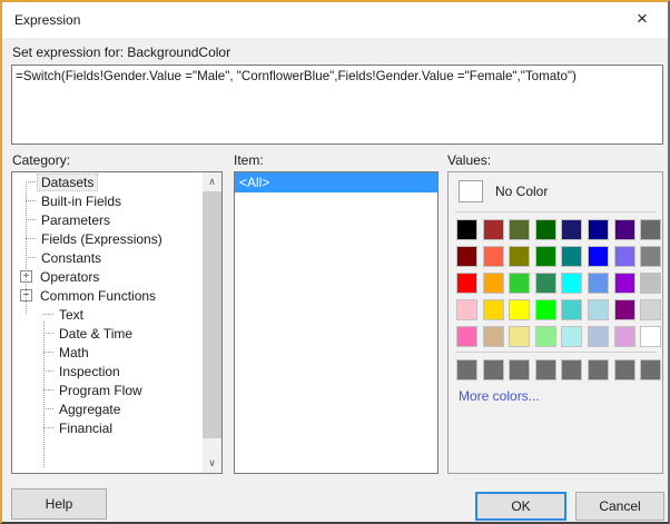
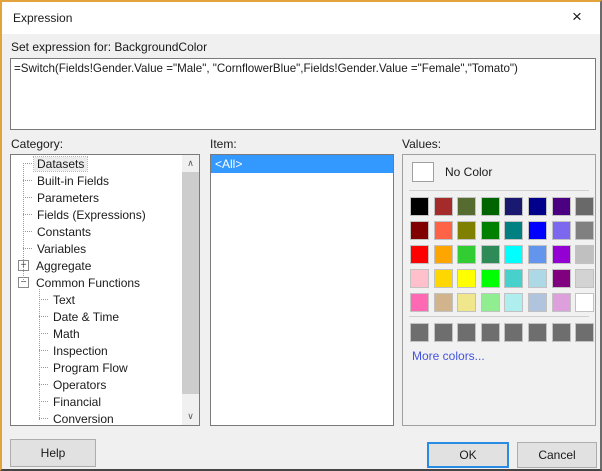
  Expression
  ×
  Set expression for: BackgroundColor
  =Switch(Fields!Gender.Value ="Male", "CornflowerBlue",Fields!Gender.Value ="Female","Tomato")
  Category:
  Item:
  Values:
  Datasets
  Built-in Fields
  Parameters
  Fields (Expressions)
  Constants
+ Variables
  +
- Operators
+ Aggregate
  −
  Common Functions
  Text
  Date & Time
  Math
  Inspection
  Program Flow
- Aggregate
+ Operators
  Financial
+ Conversion
  ∧
  ∨
  <All>
  No Color
  More colors...
  Help
  OK
  Cancel
